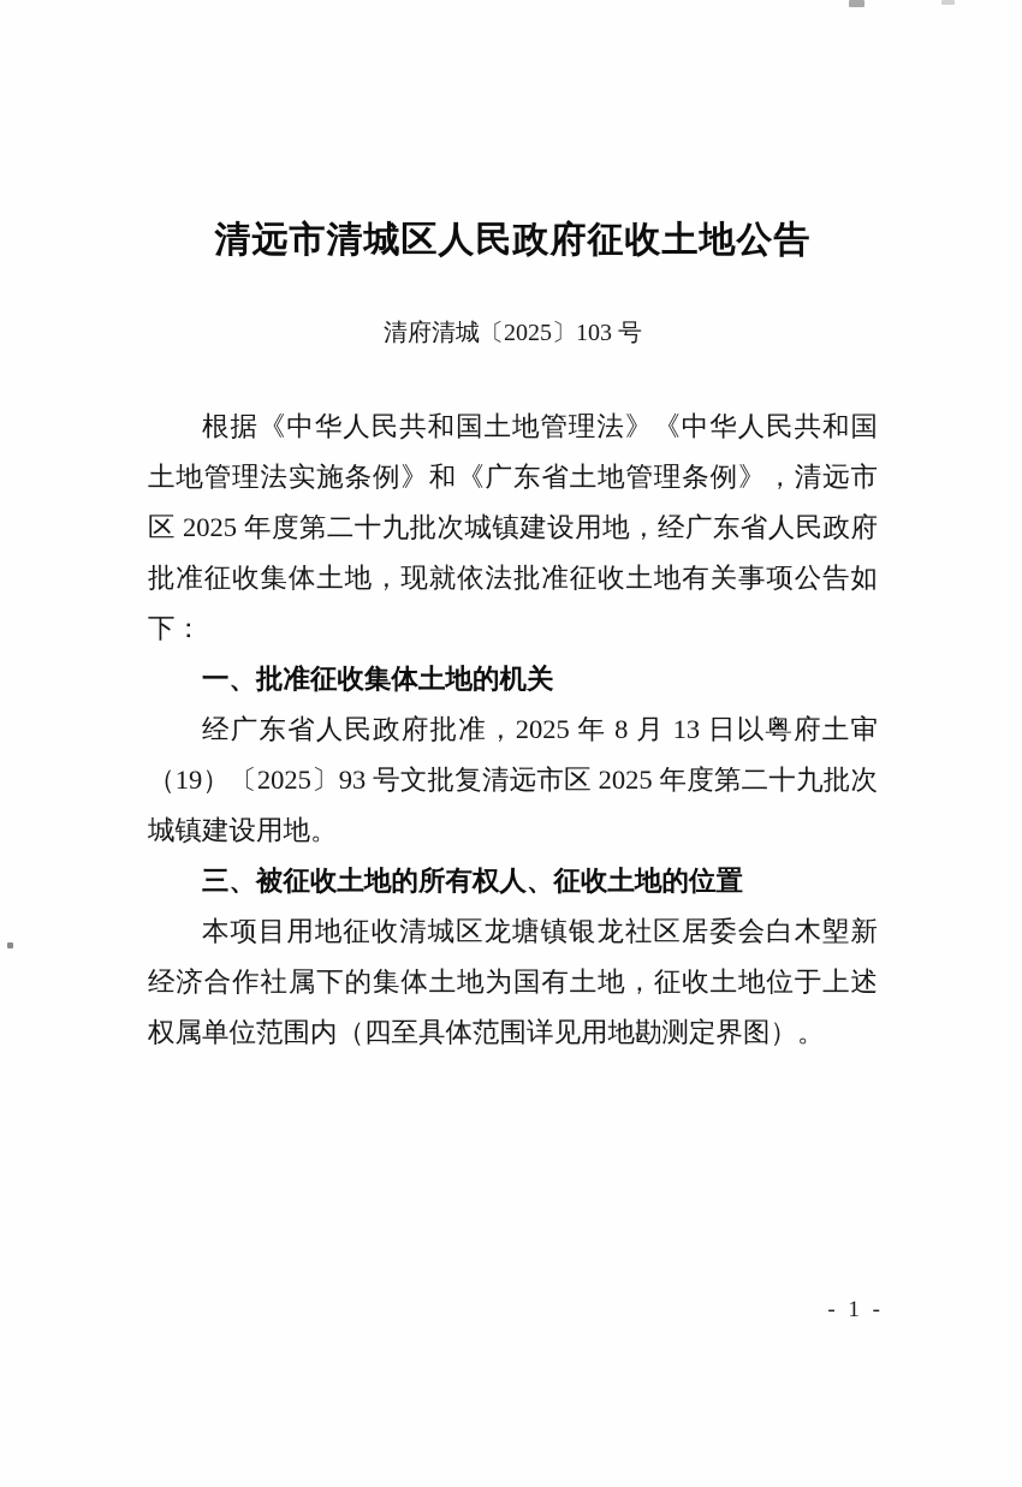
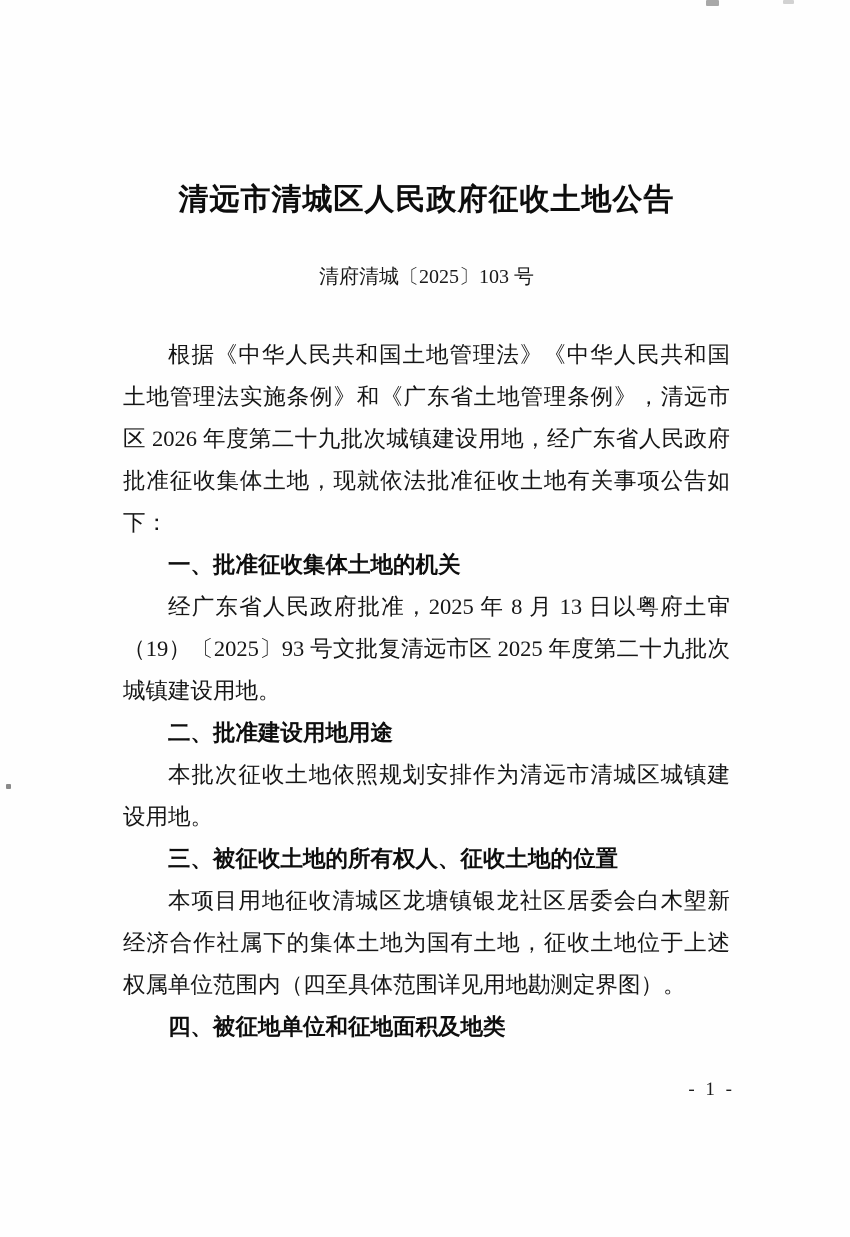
  清远市清城区人民政府征收土地公告
  清府清城〔2025〕103 号
- 根据《中华人民共和国土地管理法》《中华人民共和国土地管理法实施条例》和《广东省土地管理条例》，清远市区 2025 年度第二十九批次城镇建设用地，经广东省人民政府批准征收集体土地，现就依法批准征收土地有关事项公告如下：
+ 根据《中华人民共和国土地管理法》《中华人民共和国土地管理法实施条例》和《广东省土地管理条例》，清远市区 2026 年度第二十九批次城镇建设用地，经广东省人民政府批准征收集体土地，现就依法批准征收土地有关事项公告如下：
  一、批准征收集体土地的机关
  经广东省人民政府批准，2025 年 8 月 13 日以粤府土审（19）〔2025〕93 号文批复清远市区 2025 年度第二十九批次城镇建设用地。
+ 二、批准建设用地用途
+ 本批次征收土地依照规划安排作为清远市清城区城镇建设用地。
  三、被征收土地的所有权人、征收土地的位置
  本项目用地征收清城区龙塘镇银龙社区居委会白木塱新经济合作社属下的集体土地为国有土地，征收土地位于上述权属单位范围内（四至具体范围详见用地勘测定界图）。
+ 四、被征地单位和征地面积及地类
  - 1 -
